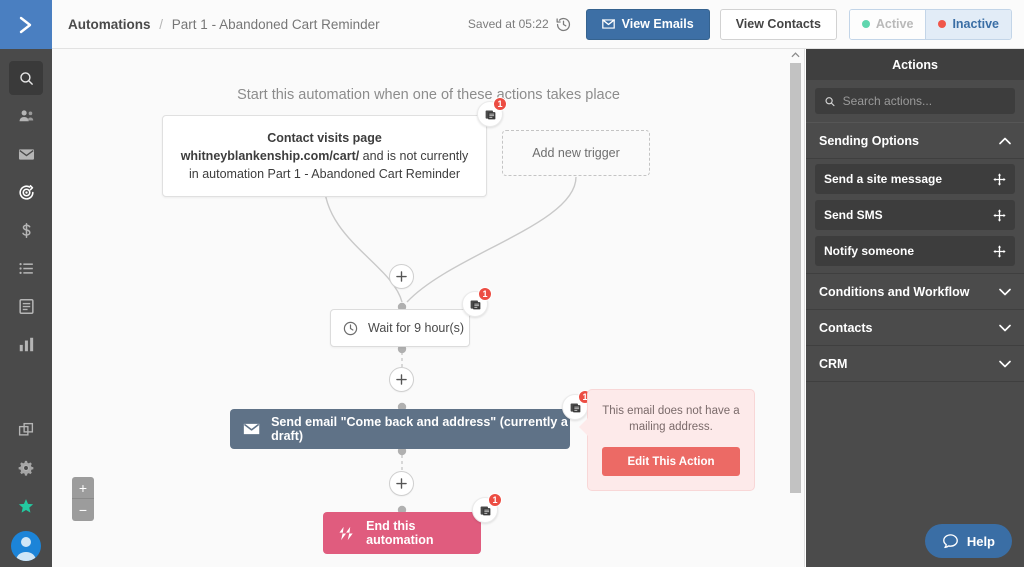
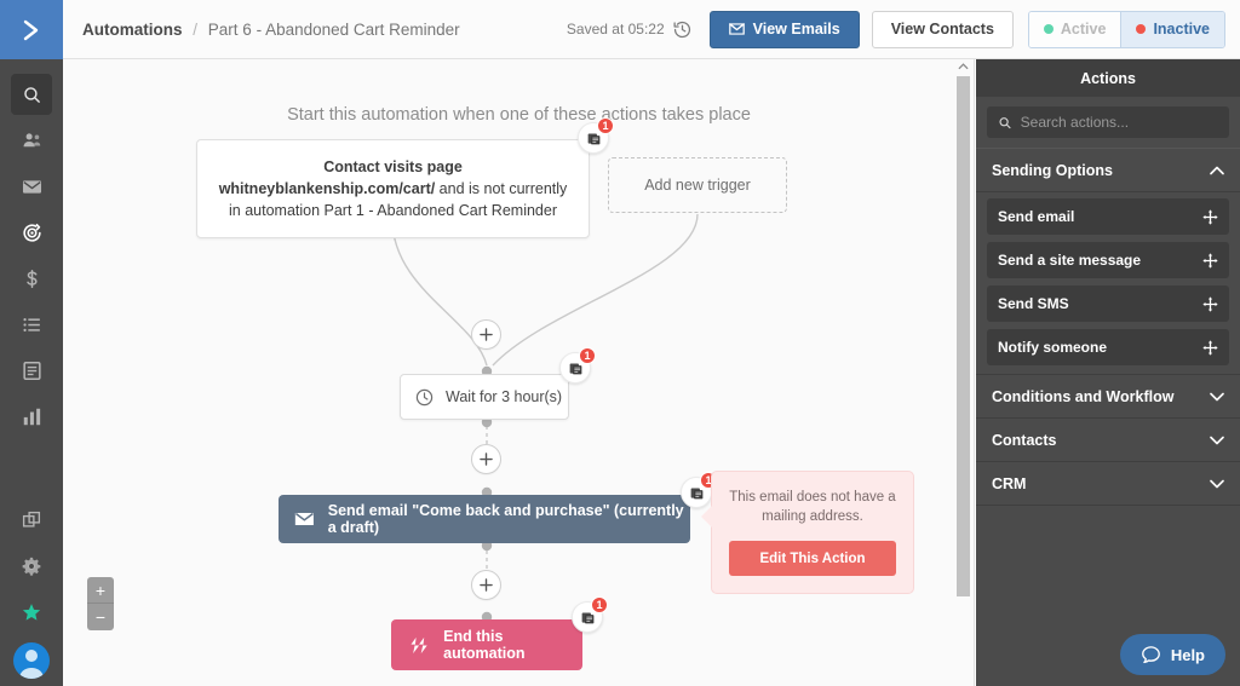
- Automations / Part 1 - Abandoned Cart Reminder
+ Automations / Part 6 - Abandoned Cart Reminder
  Saved at 05:22
  View Emails
  View Contacts
  Active
  Inactive
  Start this automation when one of these actions takes place
  Contact visits page whitneyblankenship.com/cart/ and is not currently in automation Part 1 - Abandoned Cart Reminder
  1
  Add new trigger
- Wait for 9 hour(s)
+ Wait for 3 hour(s)
  1
- Send email "Come back and address" (currently a draft)
+ Send email "Come back and purchase" (currently a draft)
  1
  This email does not have a mailing address.
  Edit This Action
  End this automation
  1
  +
  −
  Actions
  Search actions...
  Sending Options
+ Send email
  Send a site message
  Send SMS
  Notify someone
  Conditions and Workflow
  Contacts
  CRM
  Help
